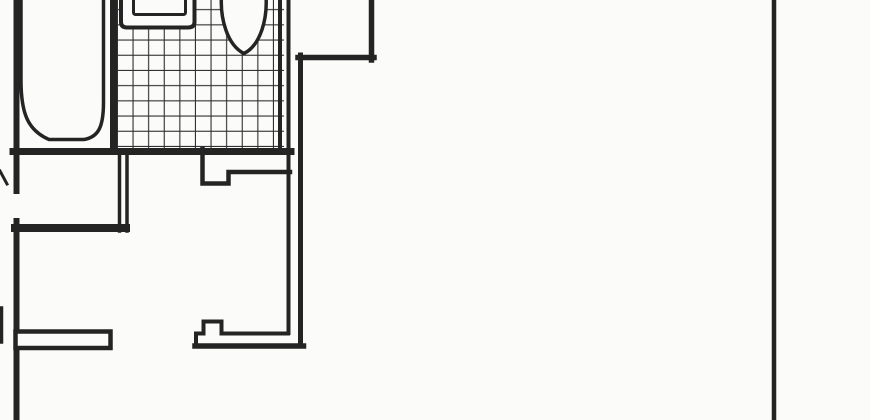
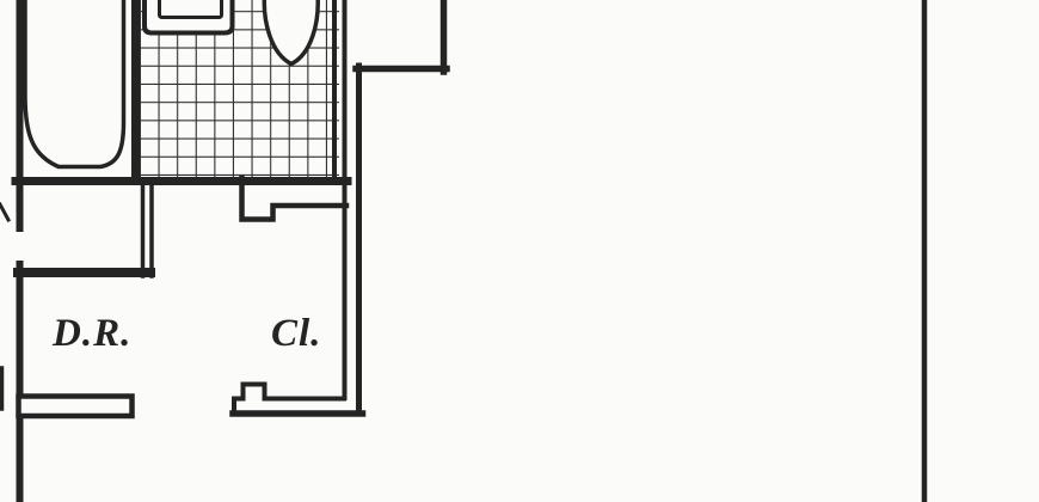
+ D.R.
+ Cl.
